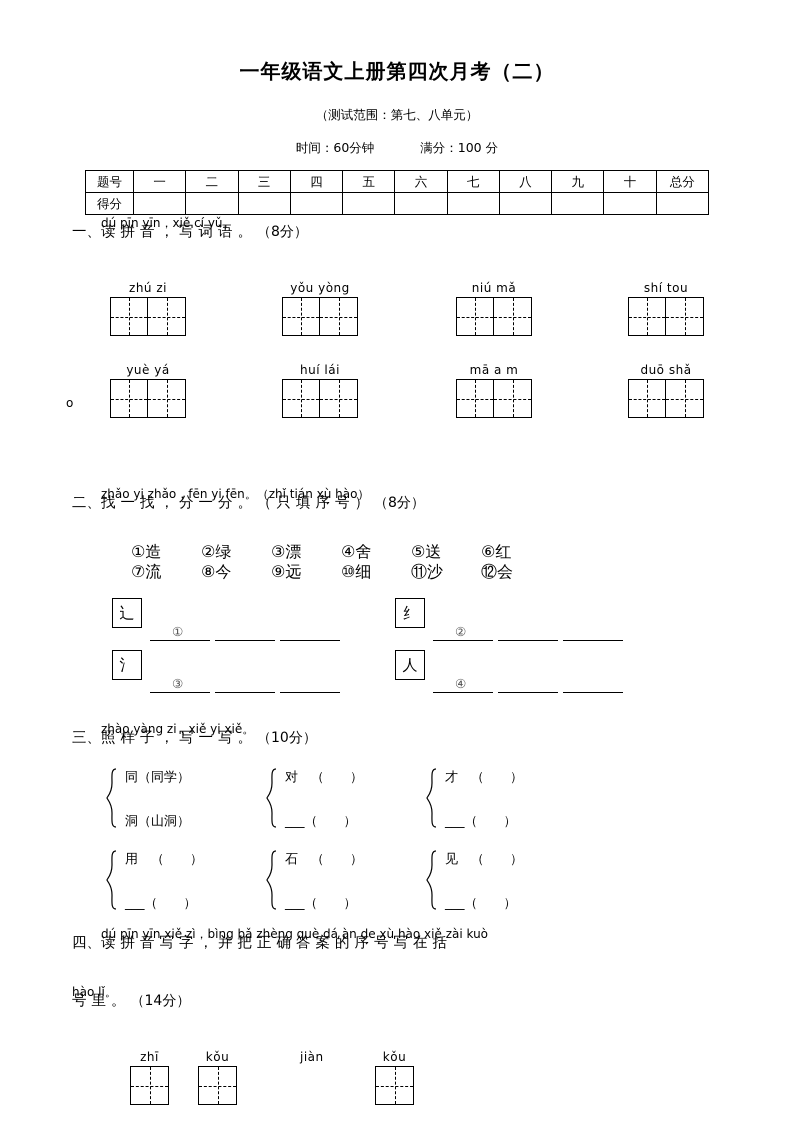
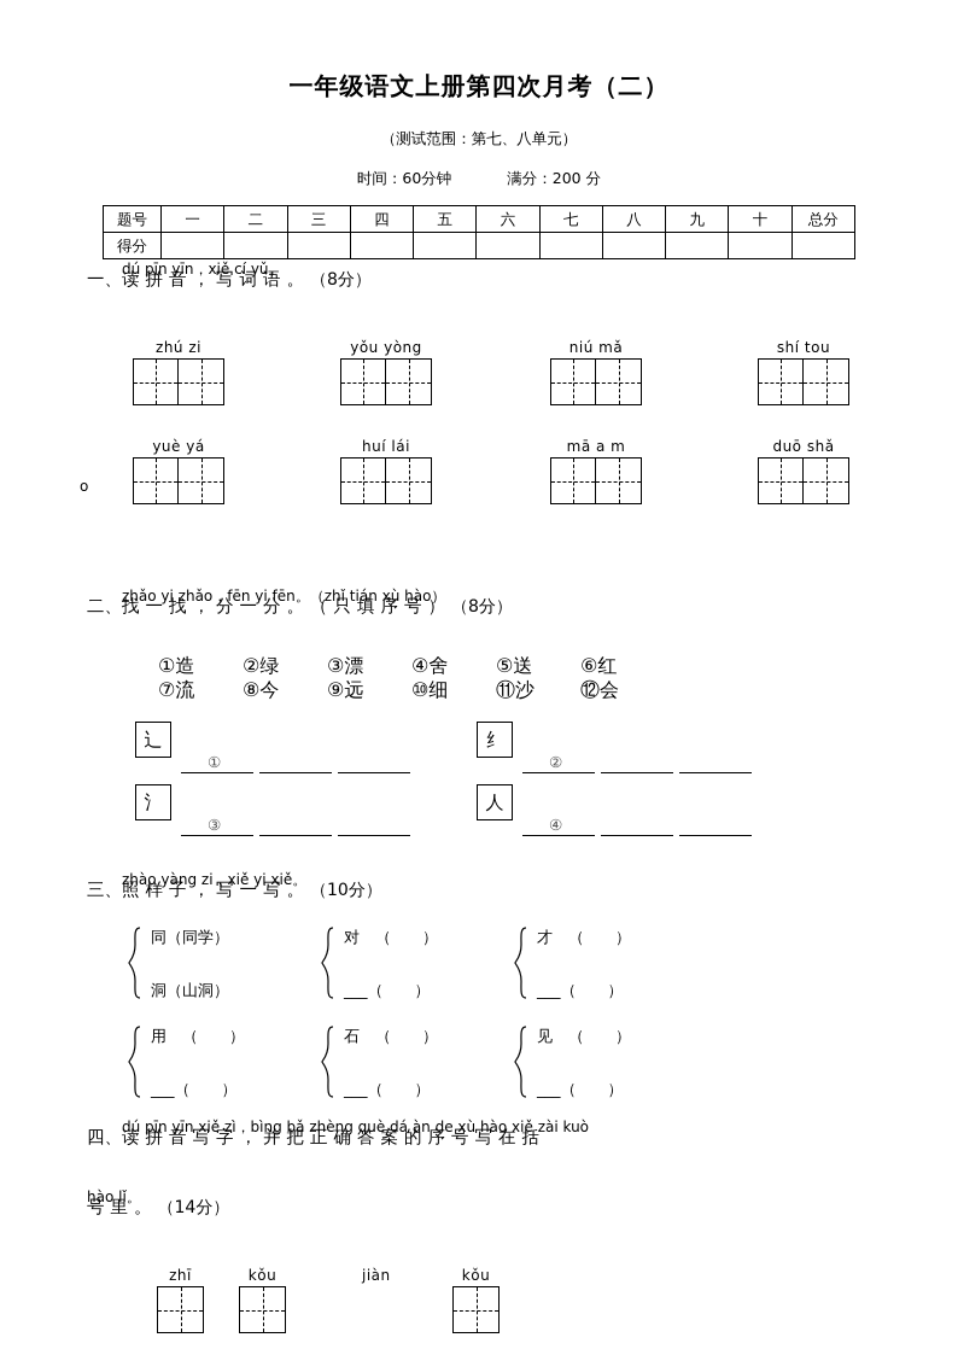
  一年级语文上册第四次月考（二）
  （测试范围：第七、八单元）
- 时间：60分钟 满分：100 分
+ 时间：60分钟 满分：200 分
  题号	一	二	三	四	五	六	七	八	九	十	总分
  得分
  一、
  dú pīn yīn，xiě cí yǔ。
  读拼音，写词语。（8分）
  zhú zi
  yǒu yòng
  niú mǎ
  shí tou
  o
  yuè yá
  huí lái
  mā a m
  duō shǎ
  二、
  zhǎo yi zhǎo，fēn yi fēn。（zhǐ tián xù hào）
  找一找，分一分。（只填序号）（8分）
  ①造
  ②绿
  ③漂
  ④舍
  ⑤送
  ⑥红
  ⑦流
  ⑧今
  ⑨远
  ⑩细
  ⑪沙
  ⑫会
  辶
  ①
  纟
  ②
  氵
  ③
  人
  ④
  三、
  zhào yàng zi，xiě yi xiě。
  照样子，写一写。（10分）
  同（同学）
  洞（山洞）
  对 （ ）
  ___（ ）
  才 （ ）
  ___（ ）
  用 （ ）
  ___（ ）
  石 （ ）
  ___（ ）
  见 （ ）
  ___（ ）
  四、
  dú pīn yīn xiě zì，bìng bǎ zhèng què dá àn de xù hào xiě zài kuò
  读拼音写字，并把正确答案的序号写在括
  hào lǐ。
  号里。（14分）
  zhī
  kǒu
  jiàn
  kǒu
